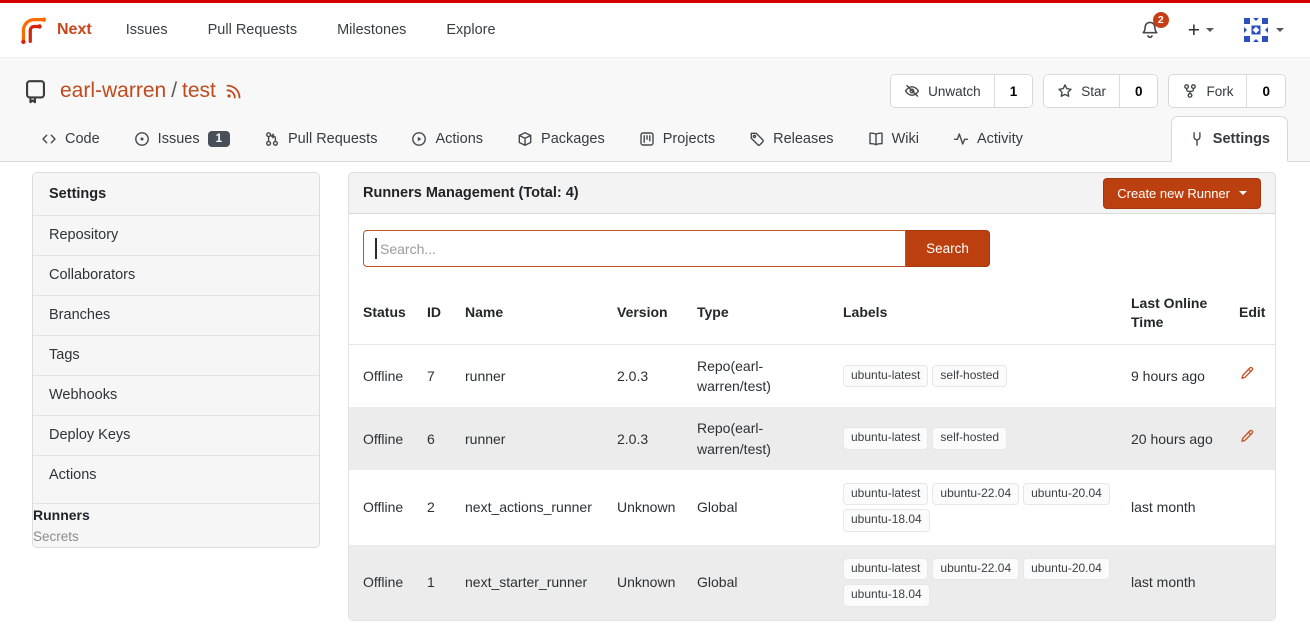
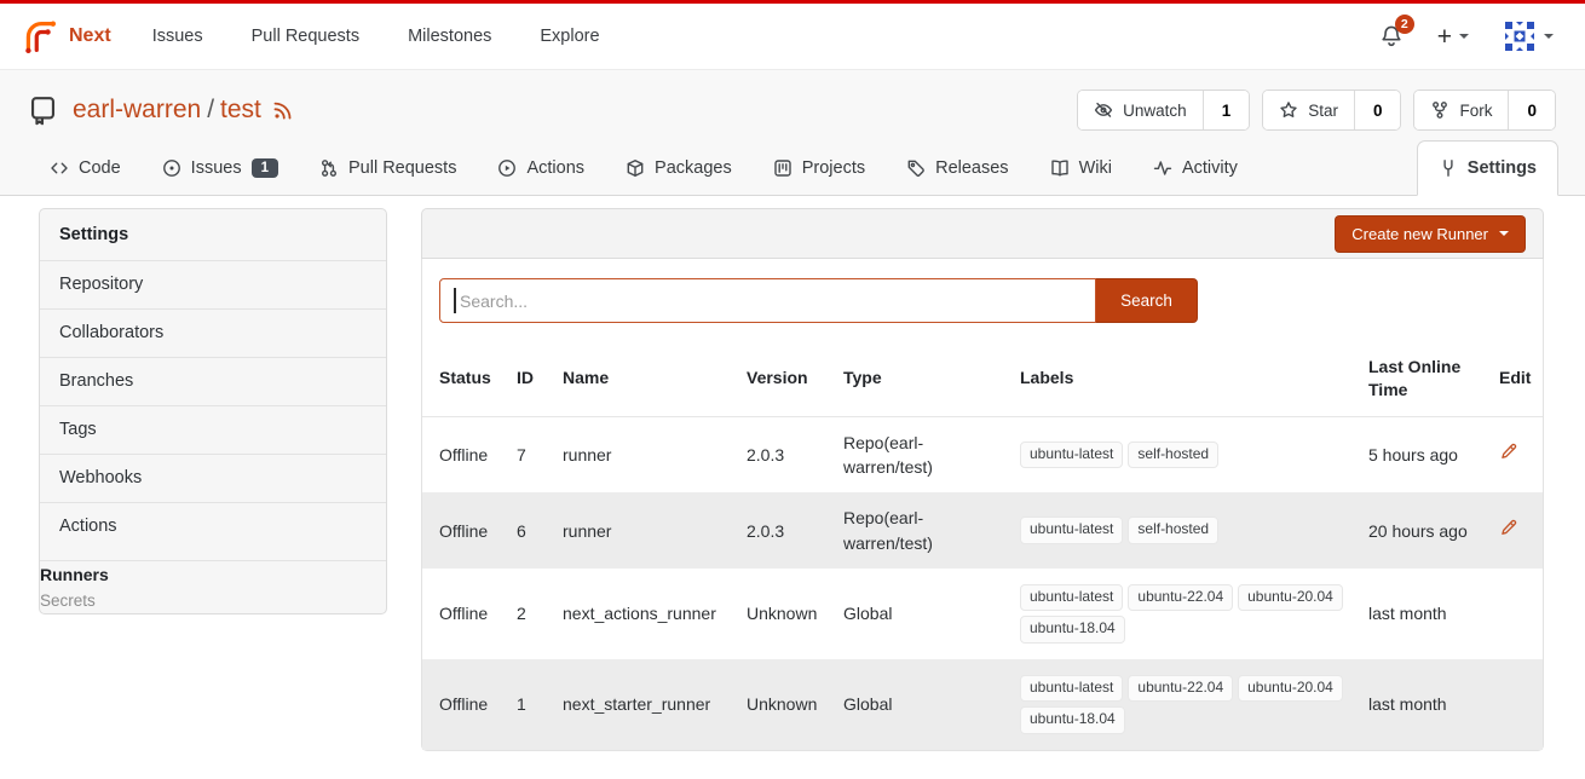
  Next
  Issues
  Pull Requests
  Milestones
  Explore
  2
  +
  earl-warren
  /
  test
  Unwatch
  1
  Star
  0
  Fork
  0
  Code
  Issues
  1
  Pull Requests
  Actions
  Packages
  Projects
  Releases
  Wiki
  Activity
  Settings
  Settings
  Repository
  Collaborators
  Branches
  Tags
  Webhooks
- Deploy Keys
  Actions
  Runners
  Secrets
- Runners Management (Total: 4)
  Create new Runner
  Search...
  Search
  Status	ID	Name	Version	Type	Labels	Last Online Time	Edit
- Offline	7	runner	2.0.3	Repo(earl-warren/test)	ubuntu-latest self-hosted	9 hours ago
+ Offline	7	runner	2.0.3	Repo(earl-warren/test)	ubuntu-latest self-hosted	5 hours ago
  Offline	6	runner	2.0.3	Repo(earl-warren/test)	ubuntu-latest self-hosted	20 hours ago
  Offline	2	next_actions_runner	Unknown	Global	ubuntu-latest ubuntu-22.04 ubuntu-20.04ubuntu-18.04	last month
  Offline	1	next_starter_runner	Unknown	Global	ubuntu-latest ubuntu-22.04 ubuntu-20.04ubuntu-18.04	last month
